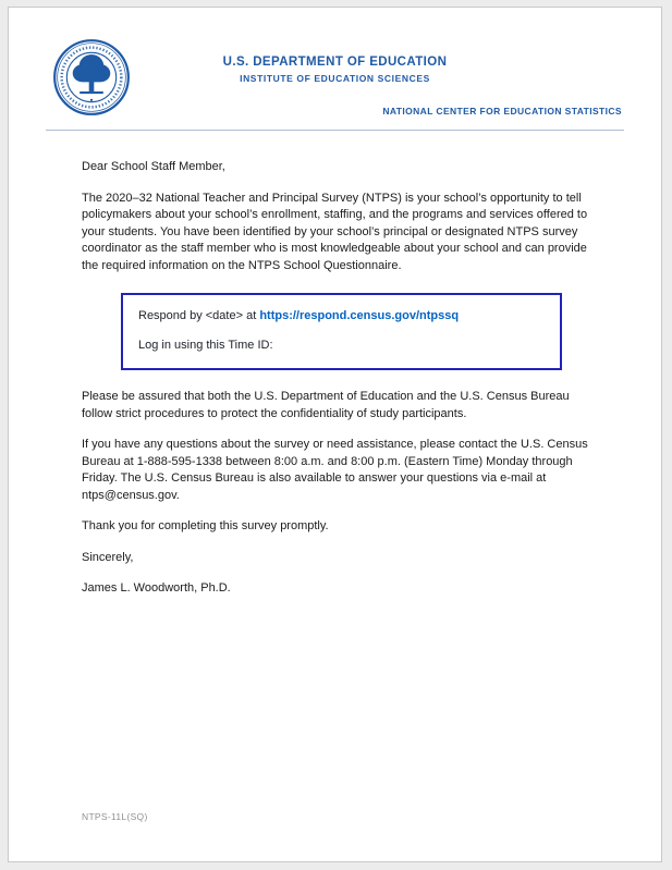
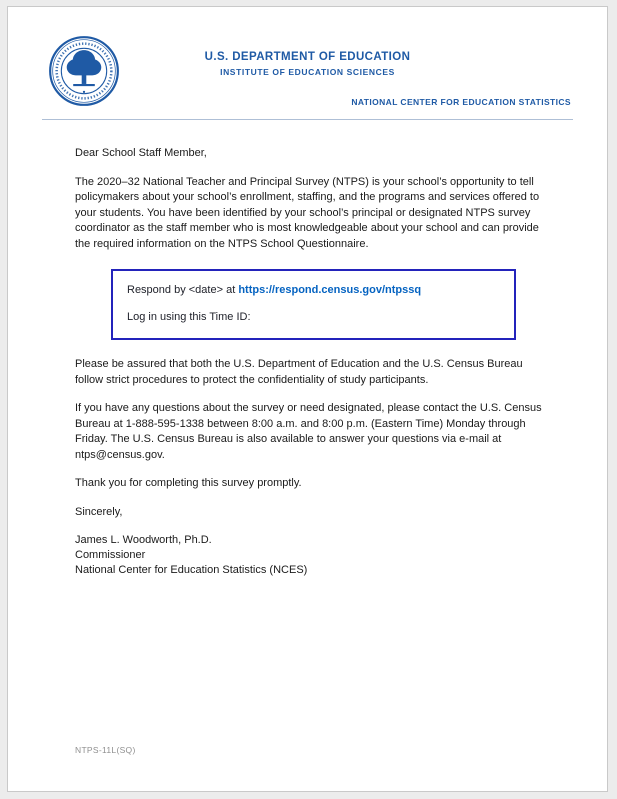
  U.S. DEPARTMENT OF EDUCATION
  INSTITUTE OF EDUCATION SCIENCES
  NATIONAL CENTER FOR EDUCATION STATISTICS
  Dear School Staff Member,
  The 2020–32 National Teacher and Principal Survey (NTPS) is your school’s opportunity to tell policymakers about your school’s enrollment, staffing, and the programs and services offered to your students. You have been identified by your school’s principal or designated NTPS survey coordinator as the staff member who is most knowledgeable about your school and can provide the required information on the NTPS School Questionnaire.
  Respond by <date> at https://respond.census.gov/ntpssq
  Log in using this Time ID:
  Please be assured that both the U.S. Department of Education and the U.S. Census Bureau follow strict procedures to protect the confidentiality of study participants.
- If you have any questions about the survey or need assistance, please contact the U.S. Census Bureau at 1-888-595-1338 between 8:00 a.m. and 8:00 p.m. (Eastern Time) Monday through Friday. The U.S. Census Bureau is also available to answer your questions via e-mail at ntps@census.gov.
+ If you have any questions about the survey or need designated, please contact the U.S. Census Bureau at 1-888-595-1338 between 8:00 a.m. and 8:00 p.m. (Eastern Time) Monday through Friday. The U.S. Census Bureau is also available to answer your questions via e-mail at ntps@census.gov.
  Thank you for completing this survey promptly.
  Sincerely,
  James L. Woodworth, Ph.D.
+ Commissioner
+ National Center for Education Statistics (NCES)
  NTPS-11L(SQ)
